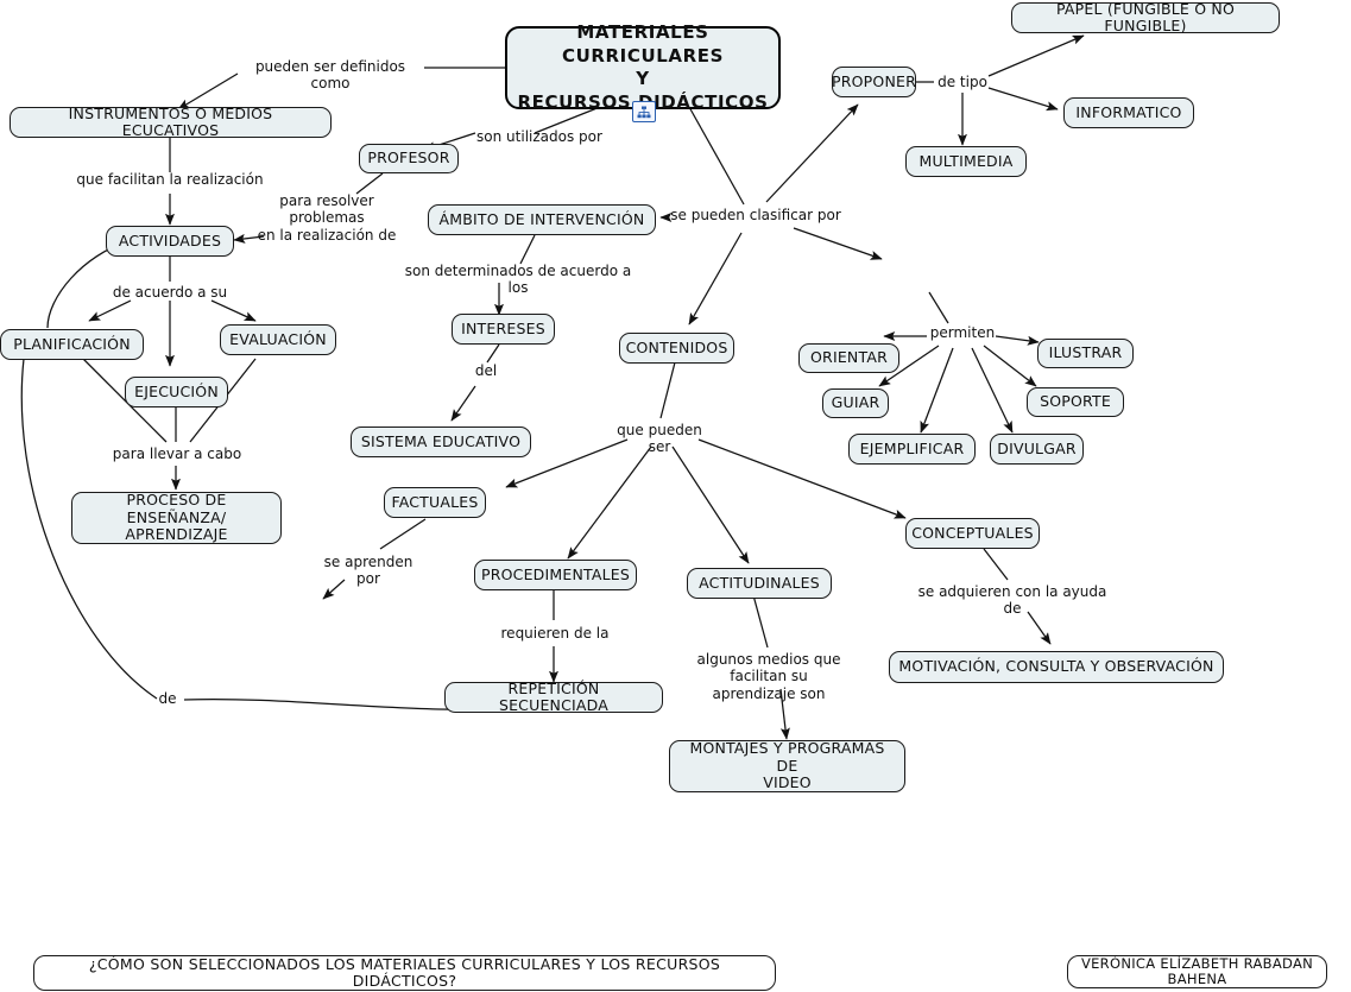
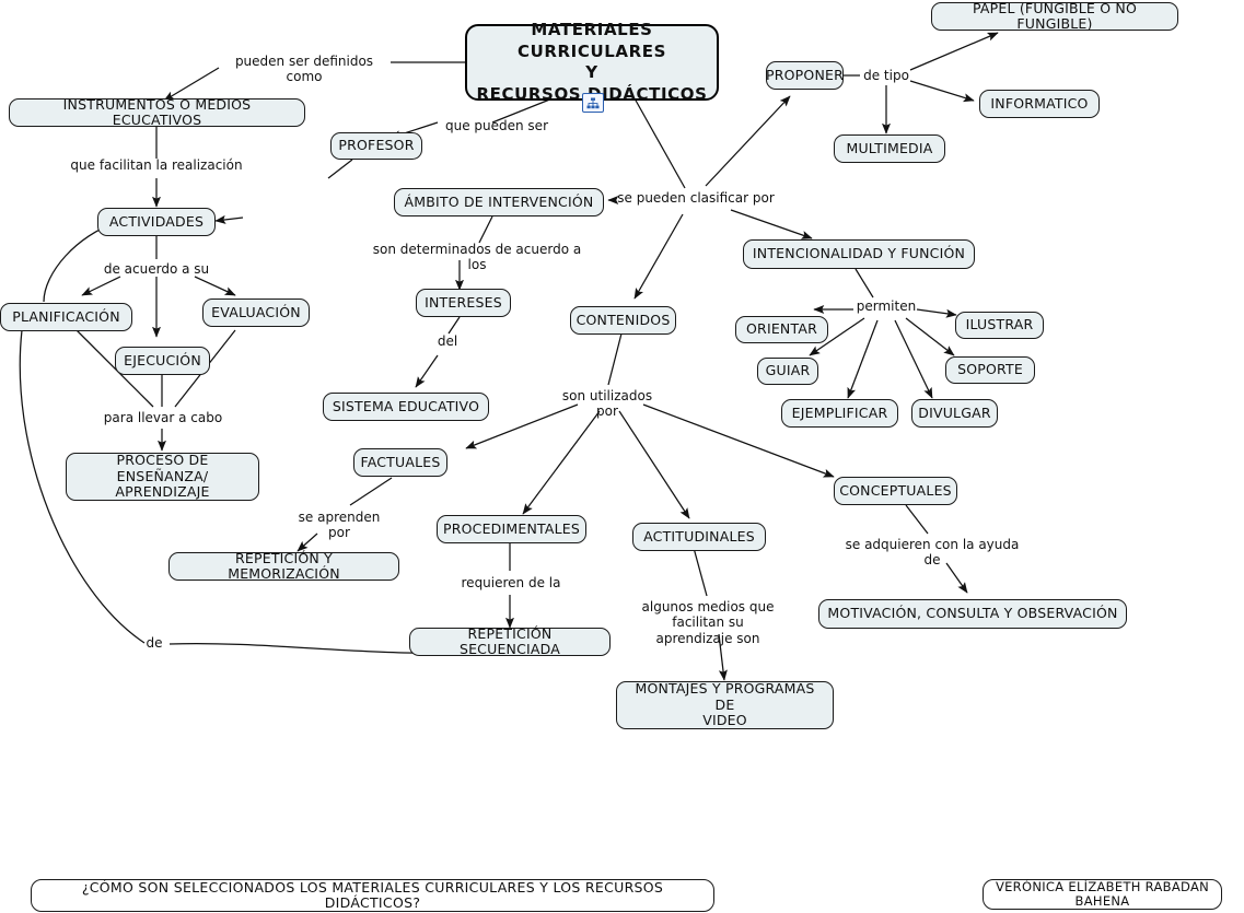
  MATERIALES CURRICULARES
  Y
  RECURSOSIDÁCTICOS
  INSTRUMENTOS O MEDIOS ECUCATIVOS
  PROFESOR
  ACTIVIDADES
  PLANIFICACIÓN
  EVALUACIÓN
  EJECUCIÓN
  PROCESO DE ENSEÑANZA/
  APRENDIZAJE
  ÁMBITO DE INTERVENCIÓN
  INTERESES
  SISTEMA EDUCATIVO
  CONTENIDOS
  PROPONER
  PAPEL (FUNGIBLE O NO FUNGIBLE)
  INFORMATICO
  MULTIMEDIA
+ INTENCIONALIDAD Y FUNCIÓN
  ORIENTAR
  ILUSTRAR
  GUIAR
  SOPORTE
  EJEMPLIFICAR
  DIVULGAR
  FACTUALES
  PROCEDIMENTALES
  ACTITUDINALES
  CONCEPTUALES
+ REPETICIÓN Y MEMORIZACIÓN
  REPETICIÓN SECUENCIADA
  MONTAJES Y PROGRAMAS DE
  VIDEO
  MOTIVACIÓN, CONSULTA Y OBSERVACIÓN
  pueden ser definidos como
- son utilizados por
+ que pueden ser
  que facilitan la realización
- para resolver
- problemas
- en la realización de
  de acuerdo a su
  para llevar a cabo
  de
  se pueden clasificar por
  de tipo
  son determinados de acuerdo a los
  del
  permiten
- que pueden ser
+ son utilizados por
  se aprenden por
  requieren de la
  algunos medios que facilitan su
  aprendizaje son
  se adquieren con la ayuda de
  ¿CÓMO SON SELECCIONADOS LOS MATERIALES CURRICULARES Y LOS RECURSOS DIDÁCTICOS?
  VERÓNICA ELÍZABETH RABADAN BAHENA
